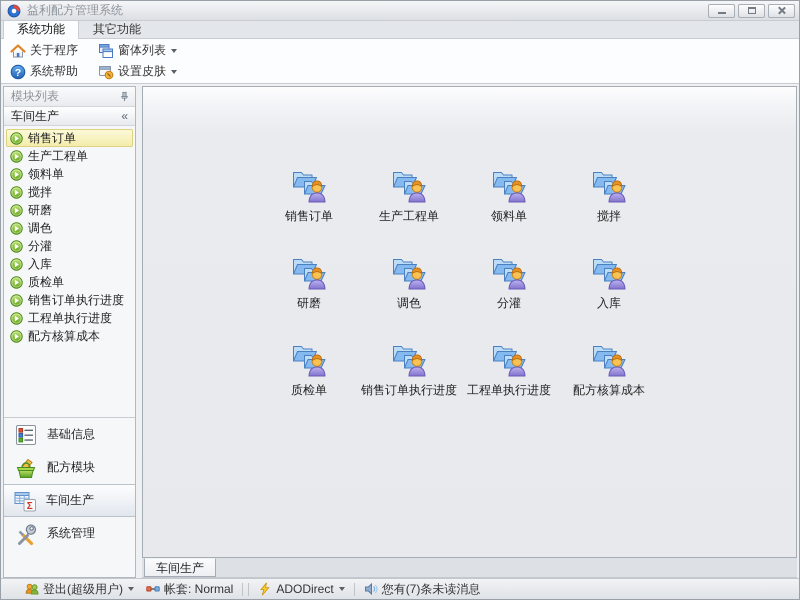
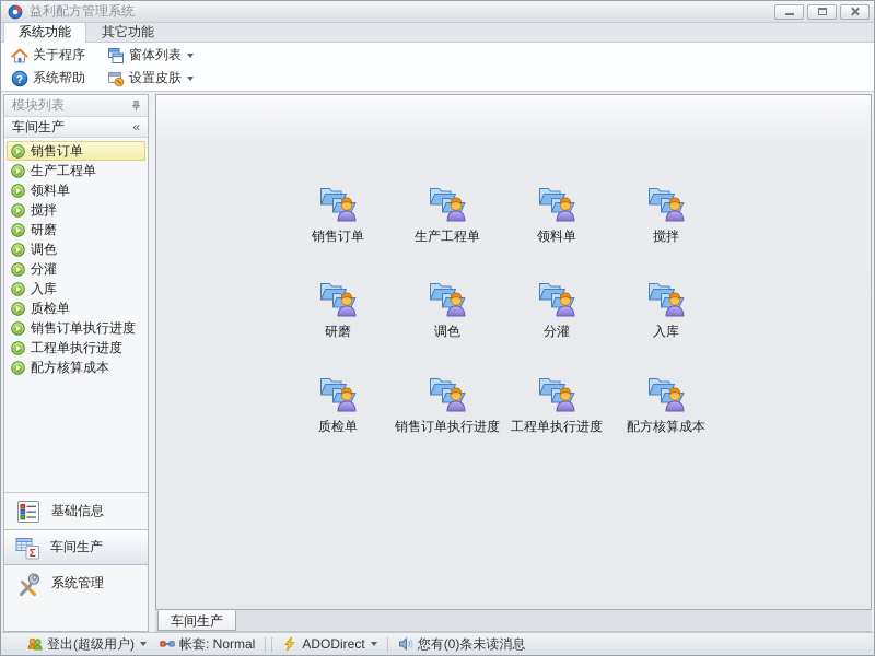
  益利配方管理系统
  系统功能
  其它功能
  关于程序
  窗体列表
  系统帮助
  设置皮肤
  模块列表
  车间生产
  «
  销售订单
  生产工程单
  领料单
  搅拌
  研磨
  调色
  分灌
  入库
  质检单
  销售订单执行进度
  工程单执行进度
  配方核算成本
  基础信息
- 配方模块
  车间生产
  系统管理
  销售订单
  生产工程单
  领料单
  搅拌
  研磨
  调色
  分灌
  入库
  质检单
  销售订单执行进度
  工程单执行进度
  配方核算成本
  车间生产
  登出(超级用户)
  帐套: Normal
  ADODirect
- 您有(7)条未读消息
+ 您有(0)条未读消息
